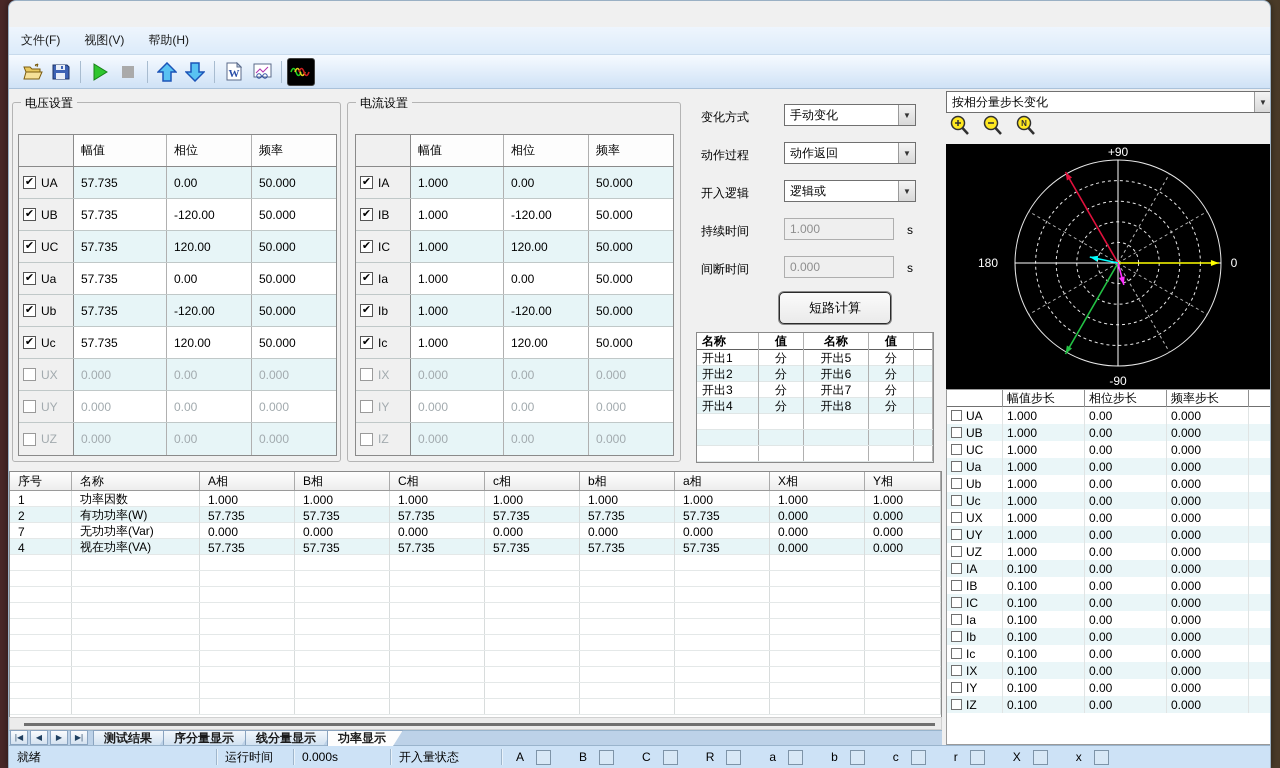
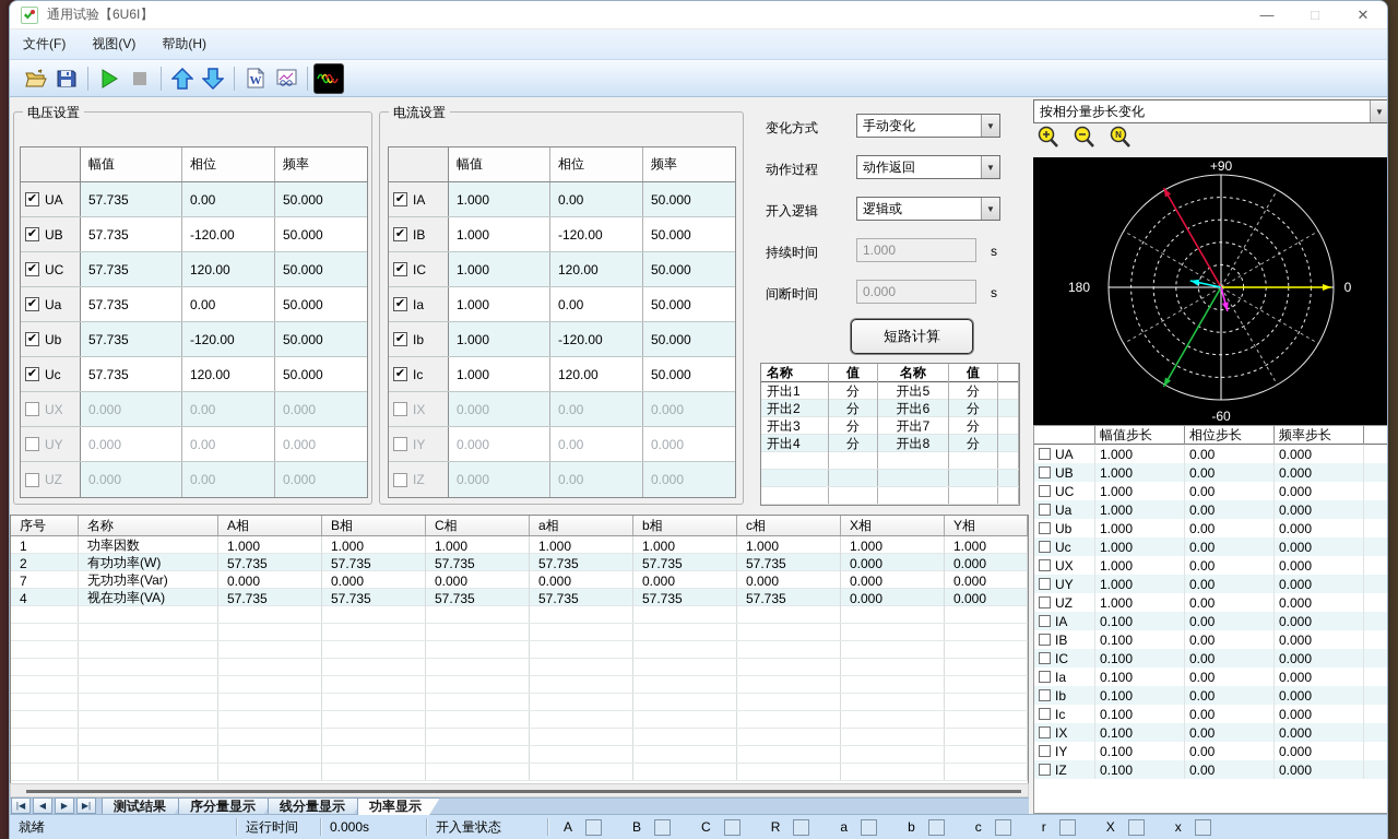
+ 通用试验【6U6I】
+ —
+ □
+ ✕
  文件(F)
  视图(V)
  帮助(H)
  W
  电压设置
  幅值
  相位
  频率
  ✔
  UA
  57.735
  0.00
  50.000
  ✔
  UB
  57.735
  -120.00
  50.000
  ✔
  UC
  57.735
  120.00
  50.000
  ✔
  Ua
  57.735
  0.00
  50.000
  ✔
  Ub
  57.735
  -120.00
  50.000
  ✔
  Uc
  57.735
  120.00
  50.000
  UX
  0.000
  0.00
  0.000
  UY
  0.000
  0.00
  0.000
  UZ
  0.000
  0.00
  0.000
  电流设置
  幅值
  相位
  频率
  ✔
  IA
  1.000
  0.00
  50.000
  ✔
  IB
  1.000
  -120.00
  50.000
  ✔
  IC
  1.000
  120.00
  50.000
  ✔
  Ia
  1.000
  0.00
  50.000
  ✔
  Ib
  1.000
  -120.00
  50.000
  ✔
  Ic
  1.000
  120.00
  50.000
  IX
  0.000
  0.00
  0.000
  IY
  0.000
  0.00
  0.000
  IZ
  0.000
  0.00
  0.000
  变化方式
  手动变化
  ▼
  动作过程
  动作返回
  ▼
  开入逻辑
  逻辑或
  ▼
  持续时间
  1.000
  s
  间断时间
  0.000
  s
  短路计算
  名称
  值
  名称
  值
  开出1
  分
  开出5
  分
  开出2
  分
  开出6
  分
  开出3
  分
  开出7
  分
  开出4
  分
  开出8
  分
  序号
  名称
  A相
  B相
  C相
- c相
+ a相
  b相
- a相
+ c相
  X相
  Y相
  1
  功率因数
  1.000
  1.000
  1.000
  1.000
  1.000
  1.000
  1.000
  1.000
  2
  有功功率(W)
  57.735
  57.735
  57.735
  57.735
  57.735
  57.735
  0.000
  0.000
  7
  无功功率(Var)
  0.000
  0.000
  0.000
  0.000
  0.000
  0.000
  0.000
  0.000
  4
  视在功率(VA)
  57.735
  57.735
  57.735
  57.735
  57.735
  57.735
  0.000
  0.000
  |◀
  ◀
  ▶
  ▶|
  测试结果
  序分量显示
  线分量显示
  功率显示
  按相分量步长变化
  ▼
  N
  +90
- -90
+ -60
  180
  0
  幅值步长
  相位步长
  频率步长
  UA
  1.000
  0.00
  0.000
  UB
  1.000
  0.00
  0.000
  UC
  1.000
  0.00
  0.000
  Ua
  1.000
  0.00
  0.000
  Ub
  1.000
  0.00
  0.000
  Uc
  1.000
  0.00
  0.000
  UX
  1.000
  0.00
  0.000
  UY
  1.000
  0.00
  0.000
  UZ
  1.000
  0.00
  0.000
  IA
  0.100
  0.00
  0.000
  IB
  0.100
  0.00
  0.000
  IC
  0.100
  0.00
  0.000
  Ia
  0.100
  0.00
  0.000
  Ib
  0.100
  0.00
  0.000
  Ic
  0.100
  0.00
  0.000
  IX
  0.100
  0.00
  0.000
  IY
  0.100
  0.00
  0.000
  IZ
  0.100
  0.00
  0.000
  就绪
  运行时间
  0.000s
  开入量状态
  A
  B
  C
  R
  a
  b
  c
  r
  X
  x
